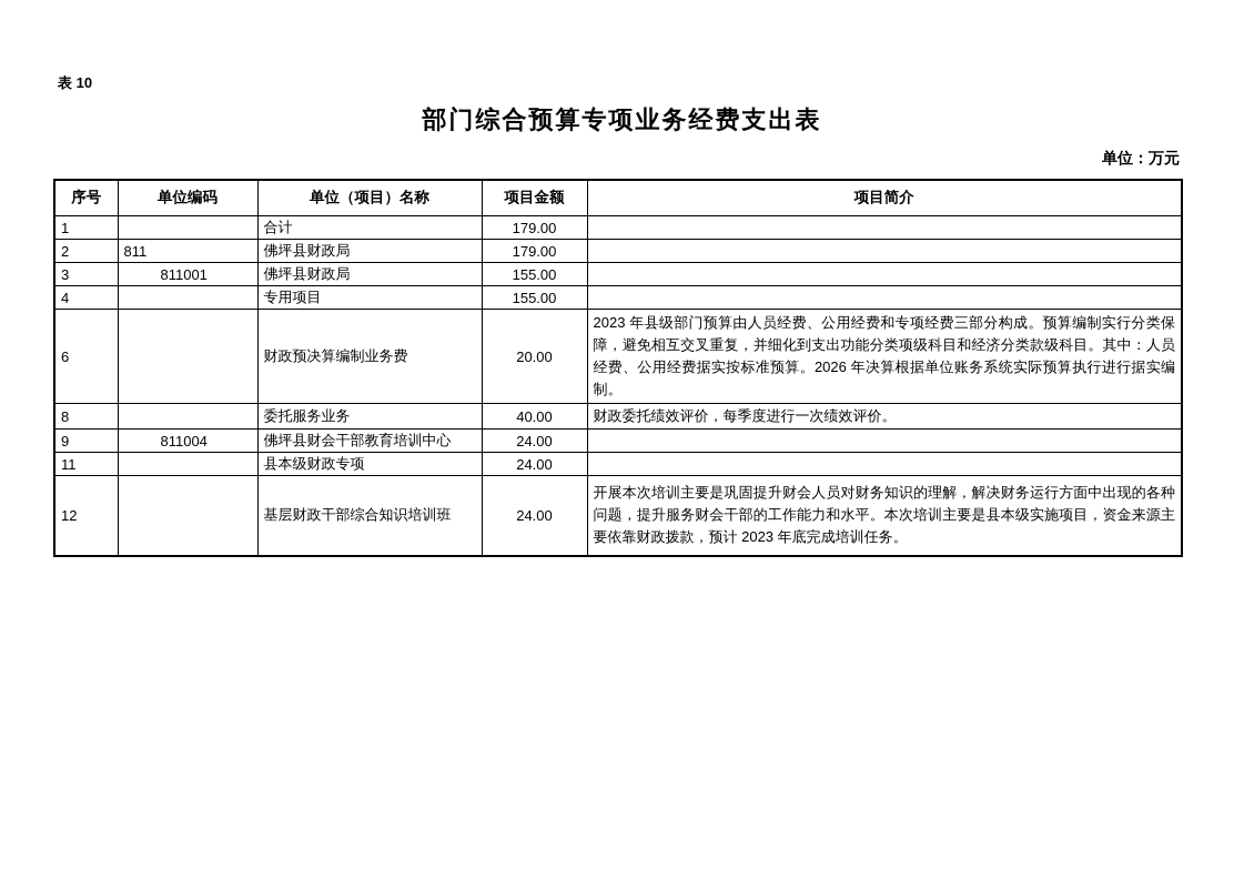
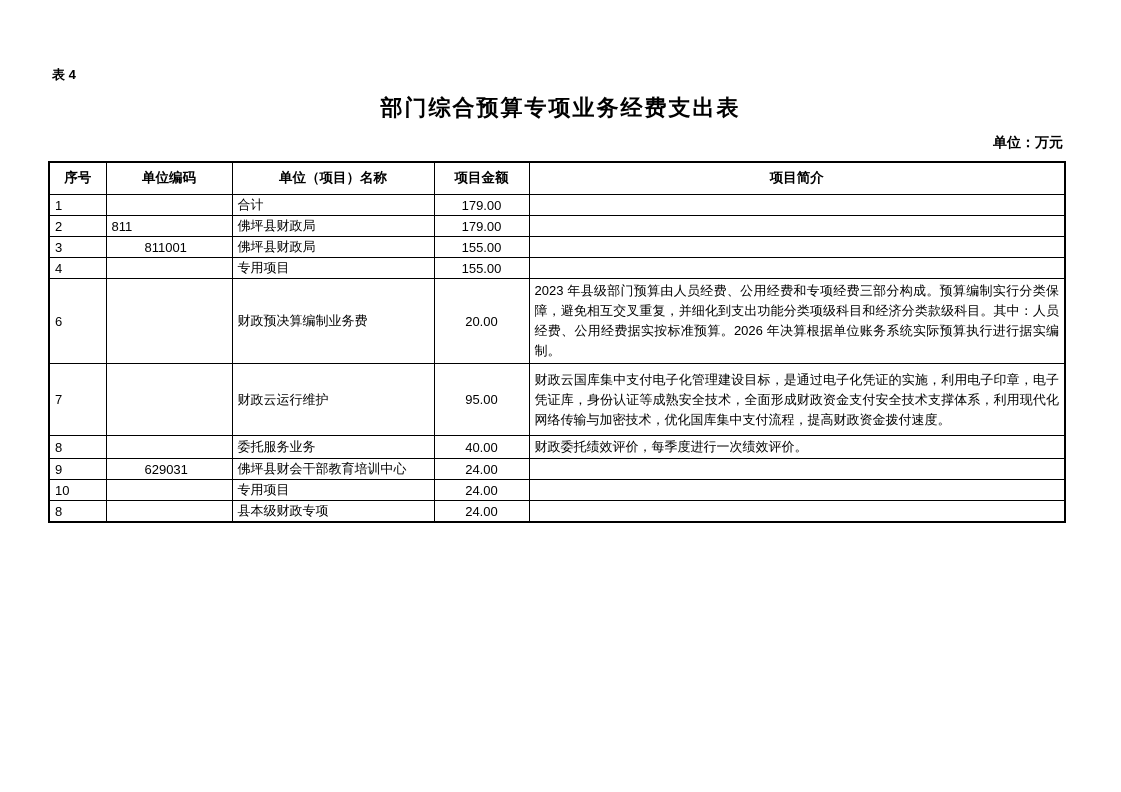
- 表 10
+ 表 4
  部门综合预算专项业务经费支出表
  单位：万元
  序号	单位编码	单位（项目）名称	项目金额	项目简介
  1		合计	179.00
  2	811	佛坪县财政局	179.00
  3	811001	佛坪县财政局	155.00
  4		专用项目	155.00
  6		财政预决算编制业务费	20.00	2023 年县级部门预算由人员经费、公用经费和专项经费三部分构成。预算编制实行分类保障，避免相互交叉重复，并细化到支出功能分类项级科目和经济分类款级科目。其中：人员经费、公用经费据实按标准预算。2026 年决算根据单位账务系统实际预算执行进行据实编制。
+ 7		财政云运行维护	95.00	财政云国库集中支付电子化管理建设目标，是通过电子化凭证的实施，利用电子印章，电子凭证库，身份认证等成熟安全技术，全面形成财政资金支付安全技术支撑体系，利用现代化网络传输与加密技术，优化国库集中支付流程，提高财政资金拨付速度。
  8		委托服务业务	40.00	财政委托绩效评价，每季度进行一次绩效评价。
- 9	811004	佛坪县财会干部教育培训中心	24.00
+ 9	629031	佛坪县财会干部教育培训中心	24.00
+ 10		专用项目	24.00
- 11		县本级财政专项	24.00
+ 8		县本级财政专项	24.00
- 12		基层财政干部综合知识培训班	24.00	开展本次培训主要是巩固提升财会人员对财务知识的理解，解决财务运行方面中出现的各种问题，提升服务财会干部的工作能力和水平。本次培训主要是县本级实施项目，资金来源主要依靠财政拨款，预计 2023 年底完成培训任务。
